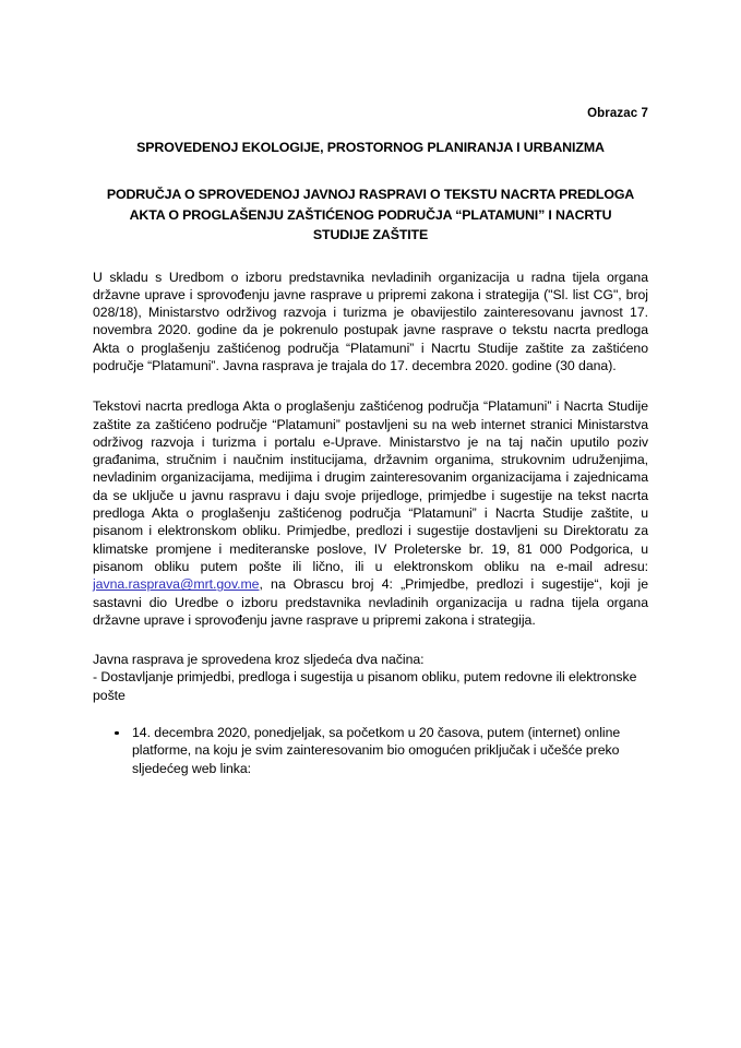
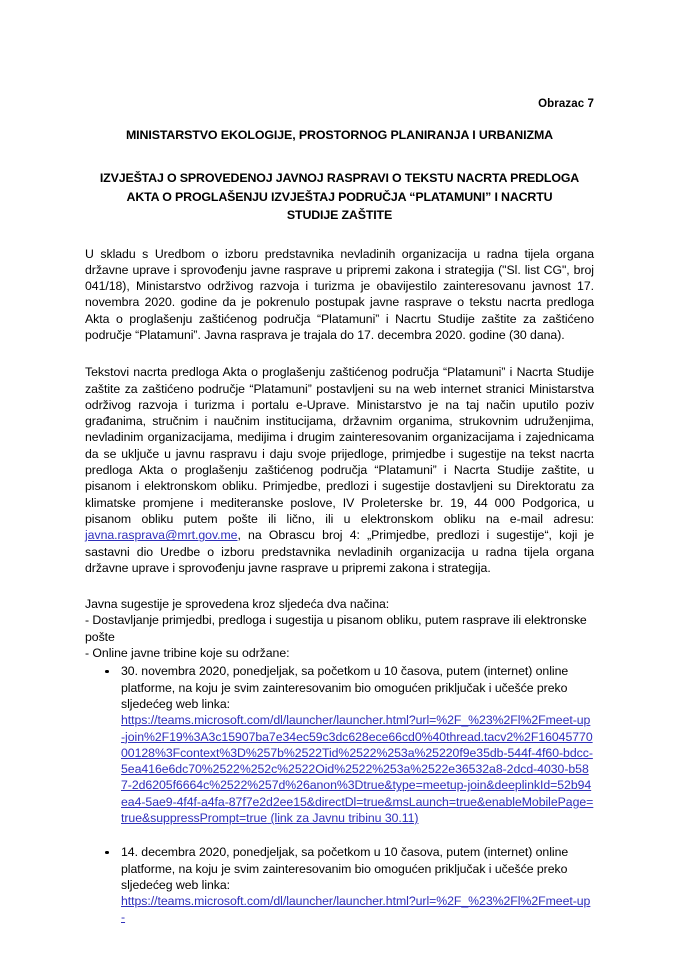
  Obrazac 7
- SPROVEDENOJ EKOLOGIJE, PROSTORNOG PLANIRANJA I URBANIZMA
+ MINISTARSTVO EKOLOGIJE, PROSTORNOG PLANIRANJA I URBANIZMA
- PODRUČJA O SPROVEDENOJ JAVNOJ RASPRAVI O TEKSTU NACRTA PREDLOGA
+ IZVJEŠTAJ O SPROVEDENOJ JAVNOJ RASPRAVI O TEKSTU NACRTA PREDLOGA
- AKTA O PROGLAŠENJU ZAŠTIĆENOG PODRUČJA “PLATAMUNI” I NACRTU
+ AKTA O PROGLAŠENJU IZVJEŠTAJ PODRUČJA “PLATAMUNI” I NACRTU
  STUDIJE ZAŠTITE
- U skladu s Uredbom o izboru predstavnika nevladinih organizacija u radna tijela organa državne uprave i sprovođenju javne rasprave u pripremi zakona i strategija ("Sl. list CG", broj 028/18), Ministarstvo održivog razvoja i turizma je obavijestilo zainteresovanu javnost 17. novembra 2020. godine da je pokrenulo postupak javne rasprave o tekstu nacrta predloga Akta o proglašenju zaštićenog područja “Platamuni” i Nacrtu Studije zaštite za zaštićeno područje “Platamuni”. Javna rasprava je trajala do 17. decembra 2020. godine (30 dana).
+ U skladu s Uredbom o izboru predstavnika nevladinih organizacija u radna tijela organa državne uprave i sprovođenju javne rasprave u pripremi zakona i strategija ("Sl. list CG", broj 041/18), Ministarstvo održivog razvoja i turizma je obavijestilo zainteresovanu javnost 17. novembra 2020. godine da je pokrenulo postupak javne rasprave o tekstu nacrta predloga Akta o proglašenju zaštićenog područja “Platamuni” i Nacrtu Studije zaštite za zaštićeno područje “Platamuni”. Javna rasprava je trajala do 17. decembra 2020. godine (30 dana).
- Tekstovi nacrta predloga Akta o proglašenju zaštićenog područja “Platamuni” i Nacrta Studije zaštite za zaštićeno područje “Platamuni” postavljeni su na web internet stranici Ministarstva održivog razvoja i turizma i portalu e-Uprave. Ministarstvo je na taj način uputilo poziv građanima, stručnim i naučnim institucijama, državnim organima, strukovnim udruženjima, nevladinim organizacijama, medijima i drugim zainteresovanim organizacijama i zajednicama da se uključe u javnu raspravu i daju svoje prijedloge, primjedbe i sugestije na tekst nacrta predloga Akta o proglašenju zaštićenog područja “Platamuni” i Nacrta Studije zaštite, u pisanom i elektronskom obliku. Primjedbe, predlozi i sugestije dostavljeni su Direktoratu za klimatske promjene i mediteranske poslove, IV Proleterske br. 19, 81 000 Podgorica, u pisanom obliku putem pošte ili lično, ili u elektronskom obliku na e-mail adresu: javna.rasprava@mrt.gov.me, na Obrascu broj 4: „Primjedbe, predlozi i sugestije“, koji je sastavni dio Uredbe o izboru predstavnika nevladinih organizacija u radna tijela organa državne uprave i sprovođenju javne rasprave u pripremi zakona i strategija.
+ Tekstovi nacrta predloga Akta o proglašenju zaštićenog područja “Platamuni” i Nacrta Studije zaštite za zaštićeno područje “Platamuni” postavljeni su na web internet stranici Ministarstva održivog razvoja i turizma i portalu e-Uprave. Ministarstvo je na taj način uputilo poziv građanima, stručnim i naučnim institucijama, državnim organima, strukovnim udruženjima, nevladinim organizacijama, medijima i drugim zainteresovanim organizacijama i zajednicama da se uključe u javnu raspravu i daju svoje prijedloge, primjedbe i sugestije na tekst nacrta predloga Akta o proglašenju zaštićenog područja “Platamuni” i Nacrta Studije zaštite, u pisanom i elektronskom obliku. Primjedbe, predlozi i sugestije dostavljeni su Direktoratu za klimatske promjene i mediteranske poslove, IV Proleterske br. 19, 44 000 Podgorica, u pisanom obliku putem pošte ili lično, ili u elektronskom obliku na e-mail adresu: javna.rasprava@mrt.gov.me, na Obrascu broj 4: „Primjedbe, predlozi i sugestije“, koji je sastavni dio Uredbe o izboru predstavnika nevladinih organizacija u radna tijela organa državne uprave i sprovođenju javne rasprave u pripremi zakona i strategija.
- Javna rasprava je sprovedena kroz sljedeća dva načina:
+ Javna sugestije je sprovedena kroz sljedeća dva načina:
- - Dostavljanje primjedbi, predloga i sugestija u pisanom obliku, putem redovne ili elektronske pošte
+ - Dostavljanje primjedbi, predloga i sugestija u pisanom obliku, putem rasprave ili elektronske pošte
+ - Online javne tribine koje su održane:
+ 30. novembra 2020, ponedjeljak, sa početkom u 10 časova, putem (internet) online platforme, na koju je svim zainteresovanim bio omogućen priključak i učešće preko sljedećeg web linka:
+ https://teams.microsoft.com/dl/launcher/launcher.html?url=%2F_%23%2Fl%2Fmeet-up-join%2F19%3A3c15907ba7e34ec59c3dc628ece66cd0%40thread.tacv2%2F1604577000128%3Fcontext%3D%257b%2522Tid%2522%253a%25220f9e35db-544f-4f60-bdcc-5ea416e6dc70%2522%252c%2522Oid%2522%253a%2522e36532a8-2dcd-4030-b587-2d6205f6664c%2522%257d%26anon%3Dtrue&type=meetup-join&deeplinkId=52b94ea4-5ae9-4f4f-a4fa-87f7e2d2ee15&directDl=true&msLaunch=true&enableMobilePage=true&suppressPrompt=true (link za Javnu tribinu 30.11)
- 14. decembra 2020, ponedjeljak, sa početkom u 20 časova, putem (internet) online platforme, na koju je svim zainteresovanim bio omogućen priključak i učešće preko sljedećeg web linka:
+ 14. decembra 2020, ponedjeljak, sa početkom u 10 časova, putem (internet) online platforme, na koju je svim zainteresovanim bio omogućen priključak i učešće preko sljedećeg web linka:
+ https://teams.microsoft.com/dl/launcher/launcher.html?url=%2F_%23%2Fl%2Fmeet-up-
